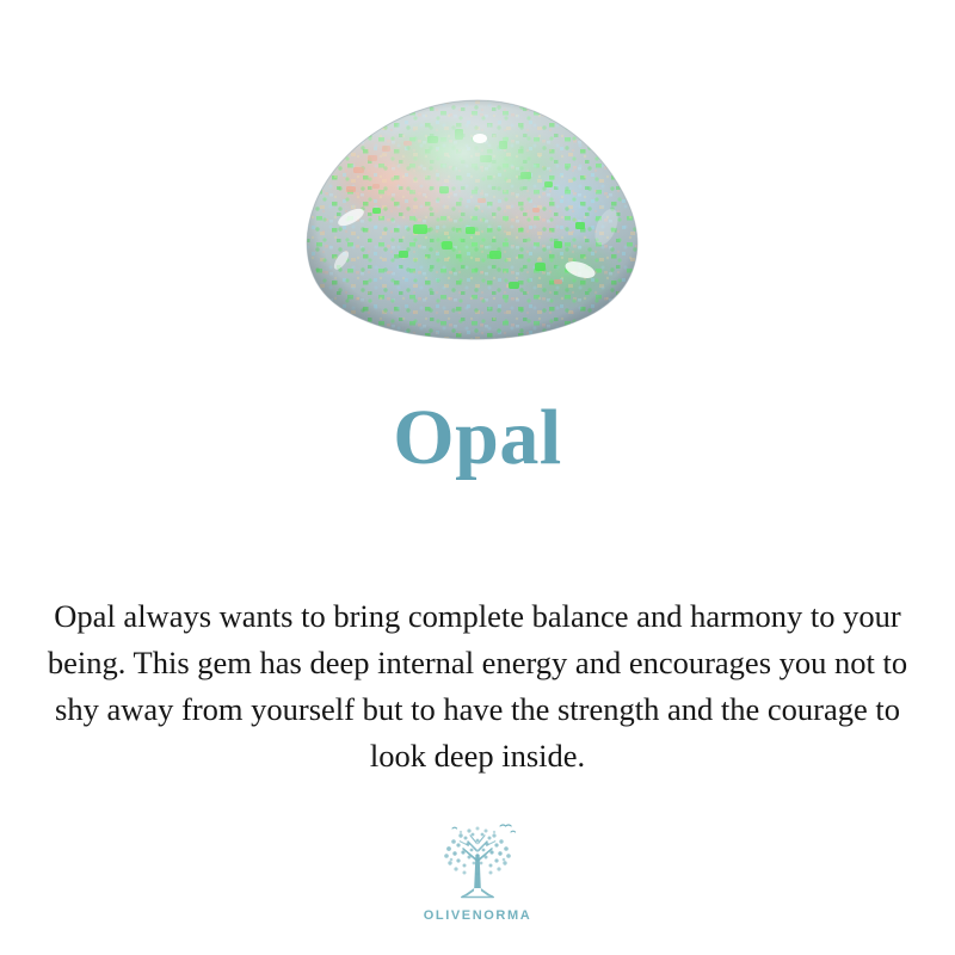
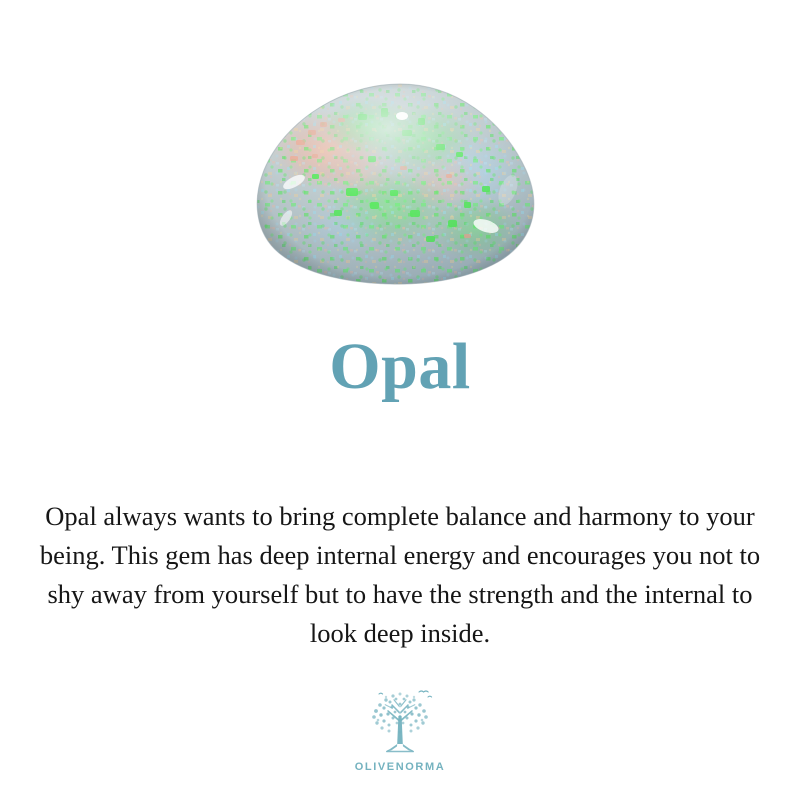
  Opal
- Opal always wants to bring complete balance and harmony to your being. This gem has deep internal energy and encourages you not to shy away from yourself but to have the strength and the courage to look deep inside.
+ Opal always wants to bring complete balance and harmony to your being. This gem has deep internal energy and encourages you not to shy away from yourself but to have the strength and the internal to look deep inside.
  OLIVENORMA
